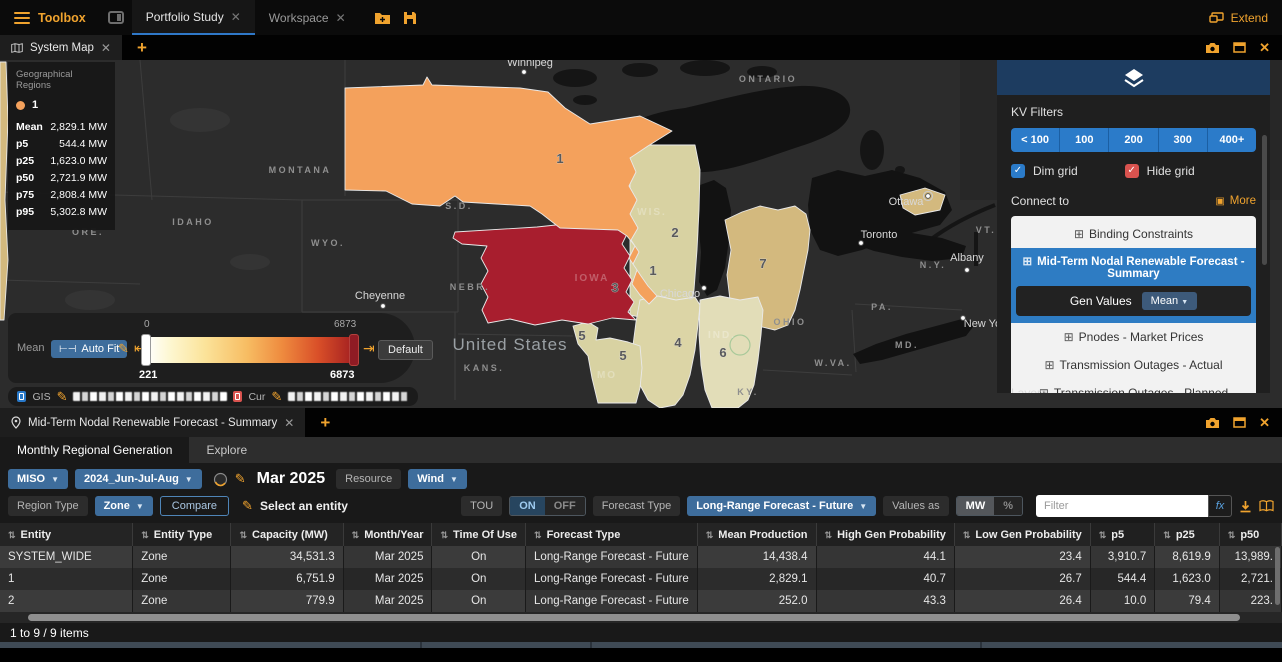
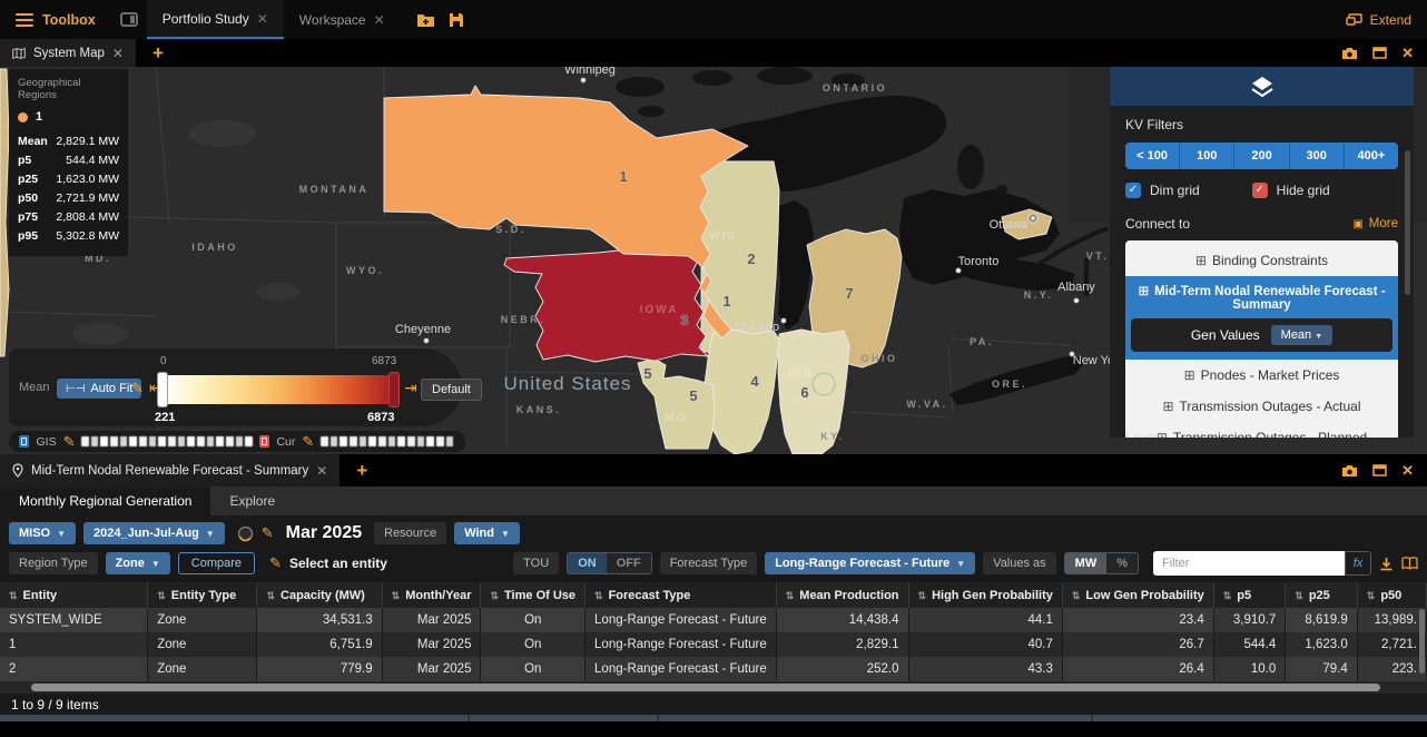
  Toolbox
  Portfolio Study
  ✕
  Workspace
  ✕
  Extend
  System Map
  ✕
  +
  ✕
  MONTANA
- ORE.
+ MD.
  IDAHO
  WYO.
  S.D.
  NEBR.
  KANS.
  OHIO
  W.VA.
  KY.
  PA.
  N.Y.
  VT.
- MD.
+ ORE.
  ONTARIO
  IOWA
  WIS.
  MO
  IND.
  United States
  Winnipeg
  Cheyenne
  Chicago
  Toronto
  Ottawa
  Albany
  1
  2
  3
  1
  4
  5
  5
  6
  7
  Geographical Regions
  1
  Mean
  2,829.1 MW
  p5
  544.4 MW
  p25
  1,623.0 MW
  p50
  2,721.9 MW
  p75
  2,808.4 MW
  p95
  5,302.8 MW
  Mean
  ⊢⊣
  Auto Fit
  ✎
  ⇤
  0
  6873
  221
  6873
  ⇥
  Default
  GIS
  ✎
  Cur
  ✎
  KV Filters
  < 100
  100
  200
  300
  400+
  ✓
  Dim grid
  ✓
  Hide grid
  Connect to
  ▣
  More
  ⊞ Binding Constraints
  ⊞ Mid-Term Nodal Renewable Forecast - Summary
  Gen Values
  Mean
  ⊞ Pnodes - Market Prices
  ⊞ Transmission Outages - Actual
  Mid-Term Nodal Renewable Forecast - Summary
  ✕
  +
  ✕
  Monthly Regional Generation
  Explore
  MISO
  ▼
  2024_Jun-Jul-Aug
  ▼
  ✎
  Mar 2025
  Resource
  Wind
  ▼
  Region Type
  Zone
  ▼
  Compare
  ✎
  Select an entity
  TOU
  ON
  OFF
  Forecast Type
  Long-Range Forecast - Future
  ▼
  Values as
  MW
  %
  Filter
  fx
  ⇅ Entity	⇅ Entity Type	⇅ Capacity (MW)	⇅ Month/Year	⇅ Time Of Use	⇅ Forecast Type	⇅ Mean Production	⇅ High Gen Probability	⇅ Low Gen Probability	⇅ p5	⇅ p25	⇅ p50
  SYSTEM_WIDE	Zone	34,531.3	Mar 2025	On	Long-Range Forecast - Future	14,438.4	44.1	23.4	3,910.7	8,619.9	13,989.
  1	Zone	6,751.9	Mar 2025	On	Long-Range Forecast - Future	2,829.1	40.7	26.7	544.4	1,623.0	2,721.
  2	Zone	779.9	Mar 2025	On	Long-Range Forecast - Future	252.0	43.3	26.4	10.0	79.4	223.
  1 to 9 / 9 items
